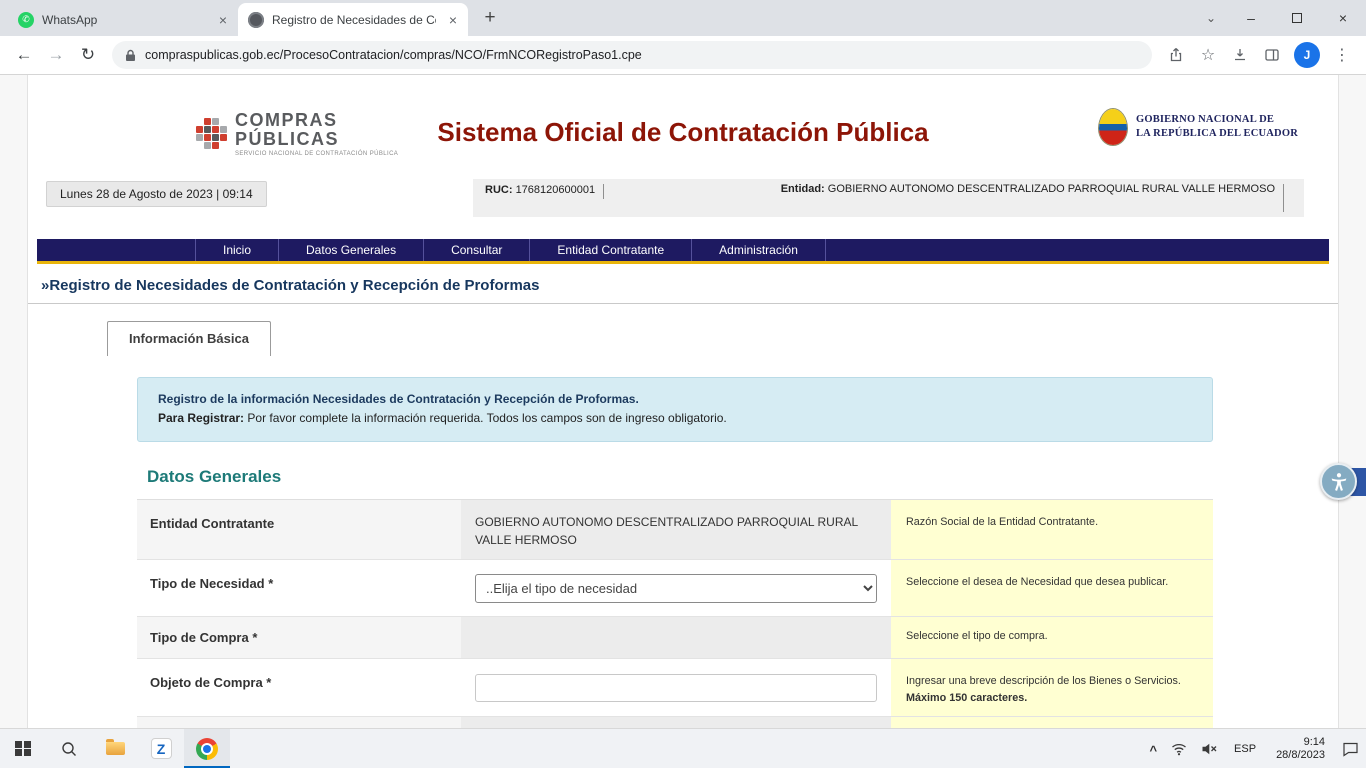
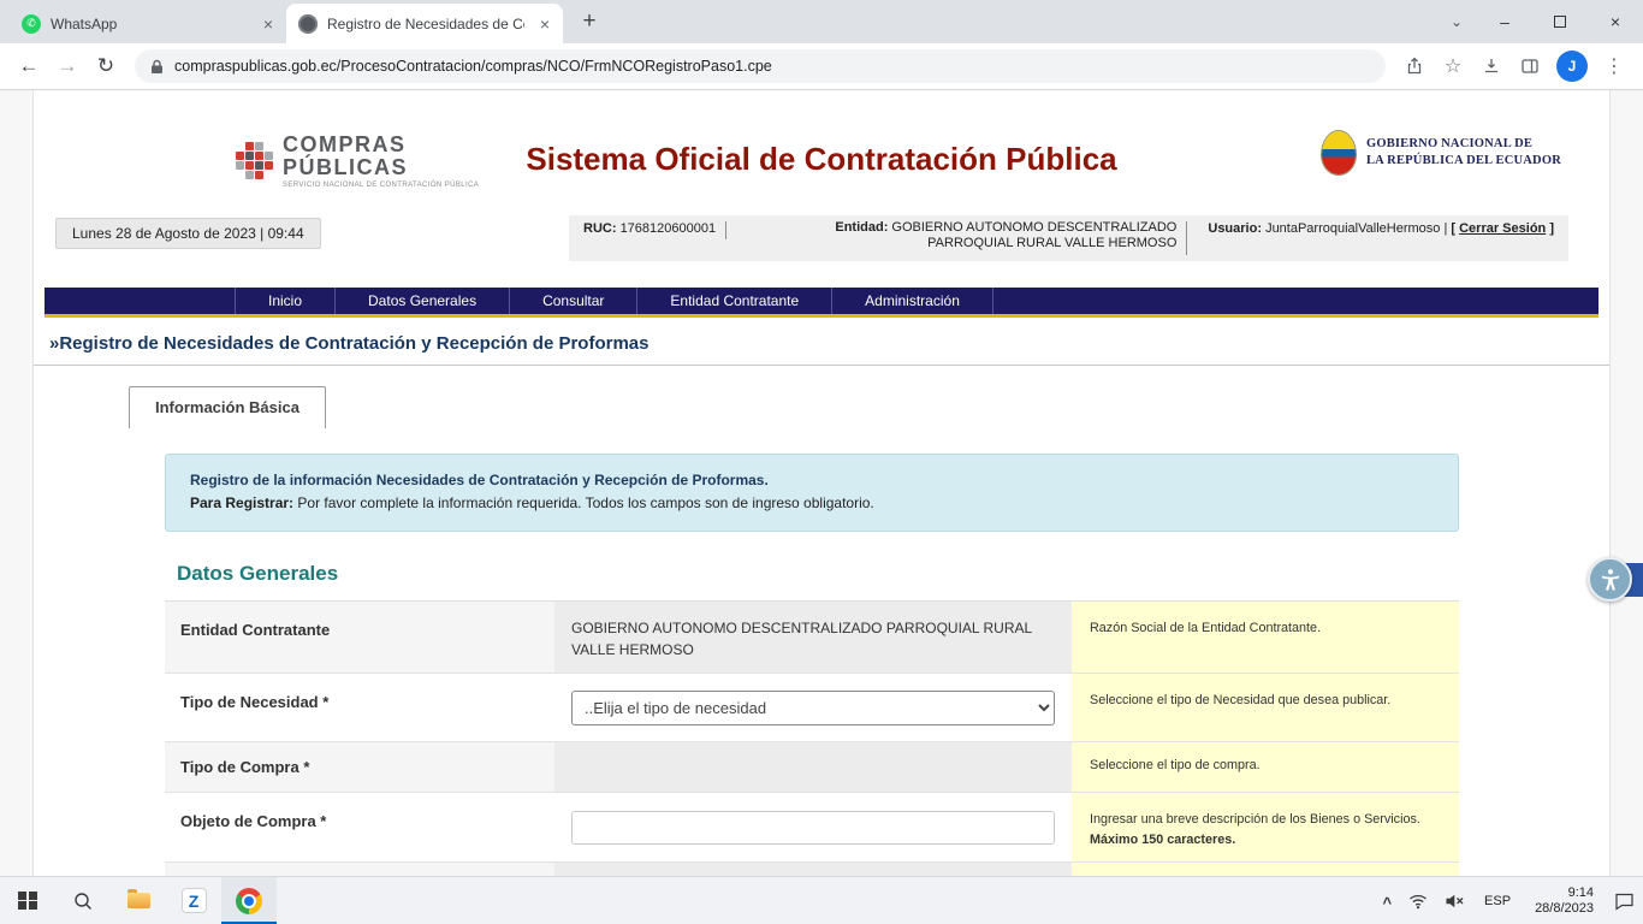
  ✆
  WhatsApp
  ×
  Registro de Necesidades de C
  ×
  +
  ⌄
  –
  ×
  ←
  →
  ↻
  compraspublicas.gob.ec/ProcesoContratacion/compras/NCO/FrmNCORegistroPaso1.cpe
  ☆
  J
  ⋮
  COMPRAS
  PÚBLICAS
  Sistema Oficial de Contratación Pública
  GOBIERNO NACIONAL DE
  LA REPÚBLICA DEL ECUADOR
- Lunes 28 de Agosto de 2023 | 09:14
+ Lunes 28 de Agosto de 2023 | 09:44
  RUC: 1768120600001
  Entidad: GOBIERNO AUTONOMO DESCENTRALIZADO PARROQUIAL RURAL VALLE HERMOSO
+ Usuario: JuntaParroquialValleHermoso | [ Cerrar Sesión ]
  Inicio
  Datos Generales
  Consultar
  Entidad Contratante
  Administración
  »Registro de Necesidades de Contratación y Recepción de Proformas
  Información Básica
  Registro de la información Necesidades de Contratación y Recepción de Proformas.
  Para Registrar: Por favor complete la información requerida. Todos los campos son de ingreso obligatorio.
  Datos Generales
  Entidad Contratante
  GOBIERNO AUTONOMO DESCENTRALIZADO PARROQUIAL RURAL VALLE HERMOSO
  Razón Social de la Entidad Contratante.
  Tipo de Necesidad *
  ..Elija el tipo de necesidad
- Seleccione el desea de Necesidad que desea publicar.
+ Seleccione el tipo de Necesidad que desea publicar.
  Tipo de Compra *
  Seleccione el tipo de compra.
  Objeto de Compra *
  Ingresar una breve descripción de los Bienes o Servicios.
  Máximo 150 caracteres.
  Z
  ^
  ESP
  9:14
  28/8/2023
